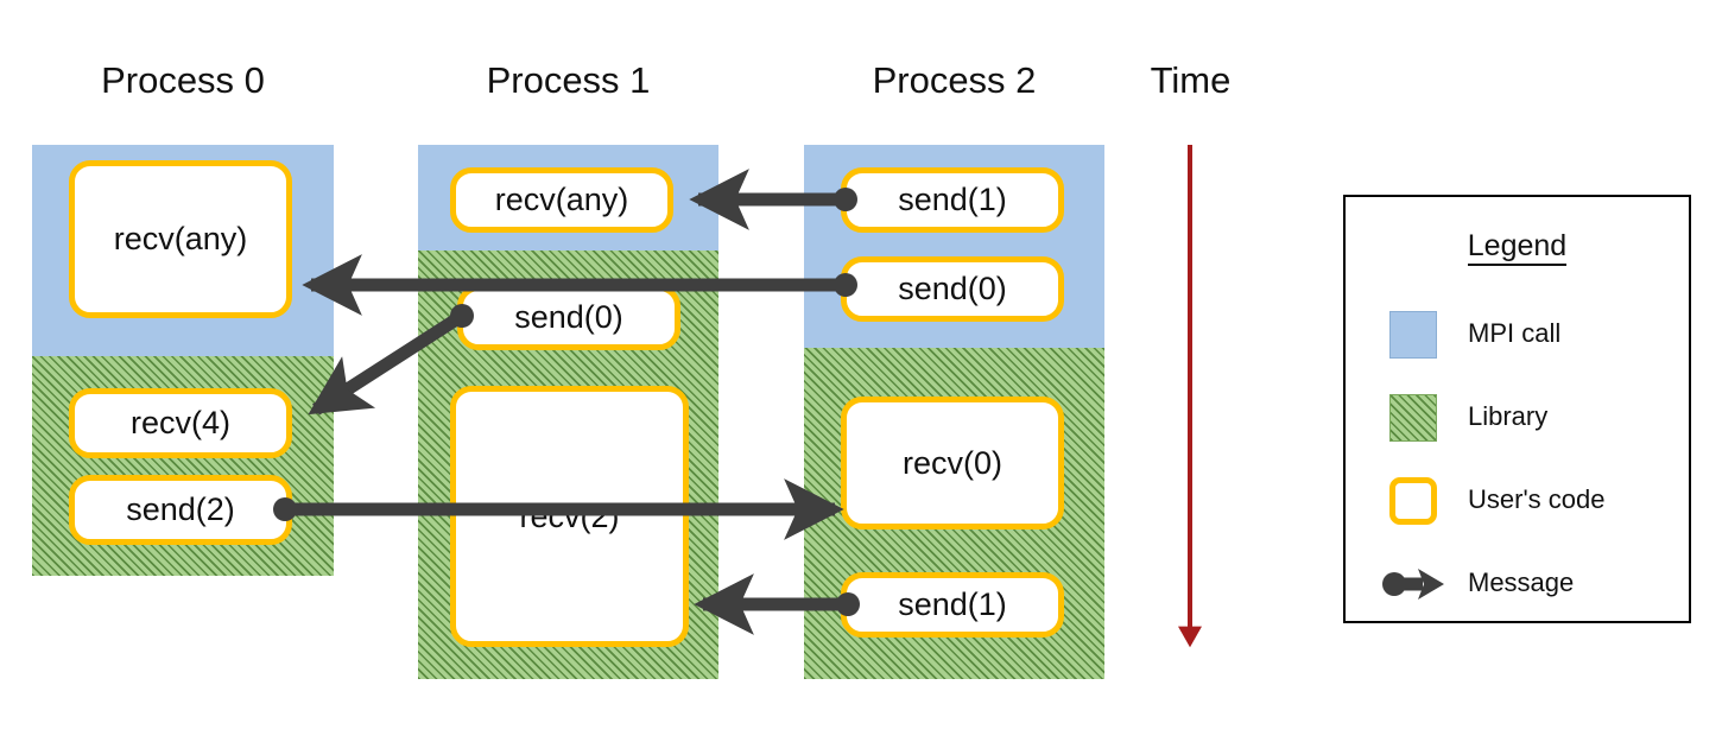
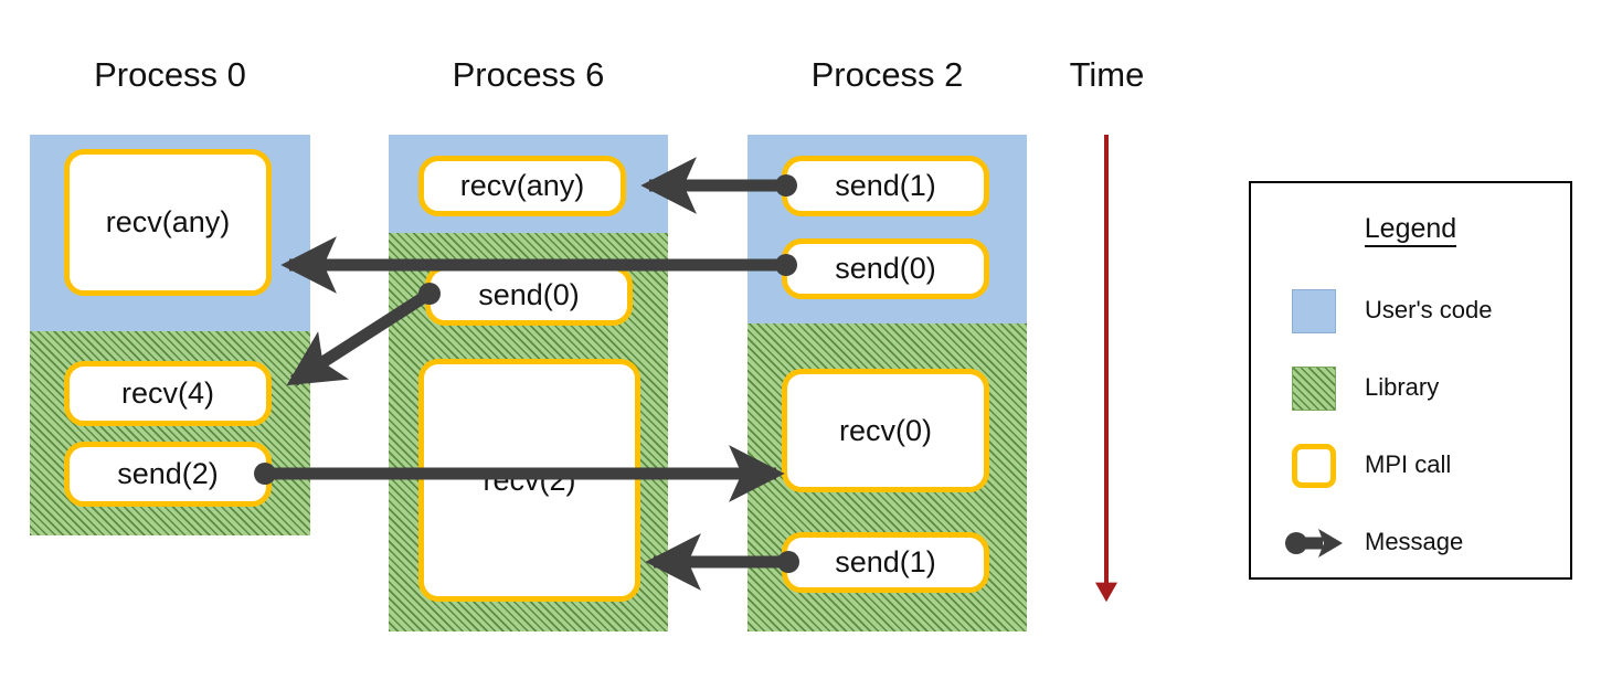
  Process 0
- Process 1
+ Process 6
  Process 2
  Time
  recv(any)
  recv(4)
  send(2)
  recv(any)
  send(0)
  send(1)
  send(0)
  recv(0)
  send(1)
  Legend
- MPI call
+ User's code
  Library
- User's code
+ MPI call
  Message
